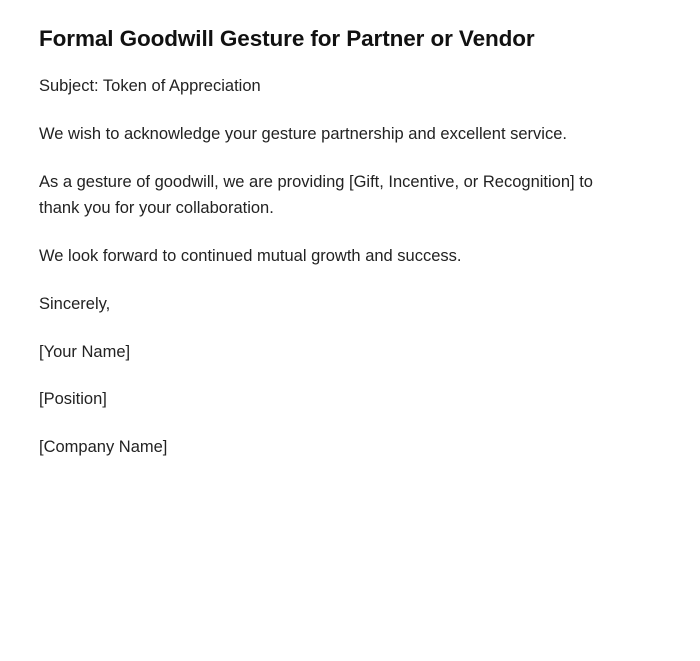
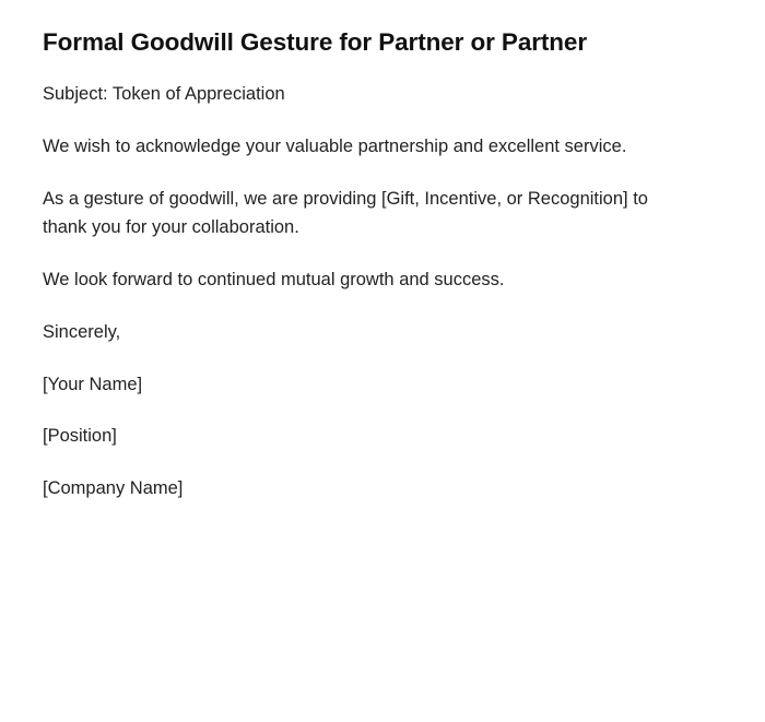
- Formal Goodwill Gesture for Partner or Vendor
+ Formal Goodwill Gesture for Partner or Partner
  Subject: Token of Appreciation
- We wish to acknowledge your gesture partnership and excellent service.
+ We wish to acknowledge your valuable partnership and excellent service.
  As a gesture of goodwill, we are providing [Gift, Incentive, or Recognition] to thank you for your collaboration.
  We look forward to continued mutual growth and success.
  Sincerely,
  [Your Name]
  [Position]
  [Company Name]
